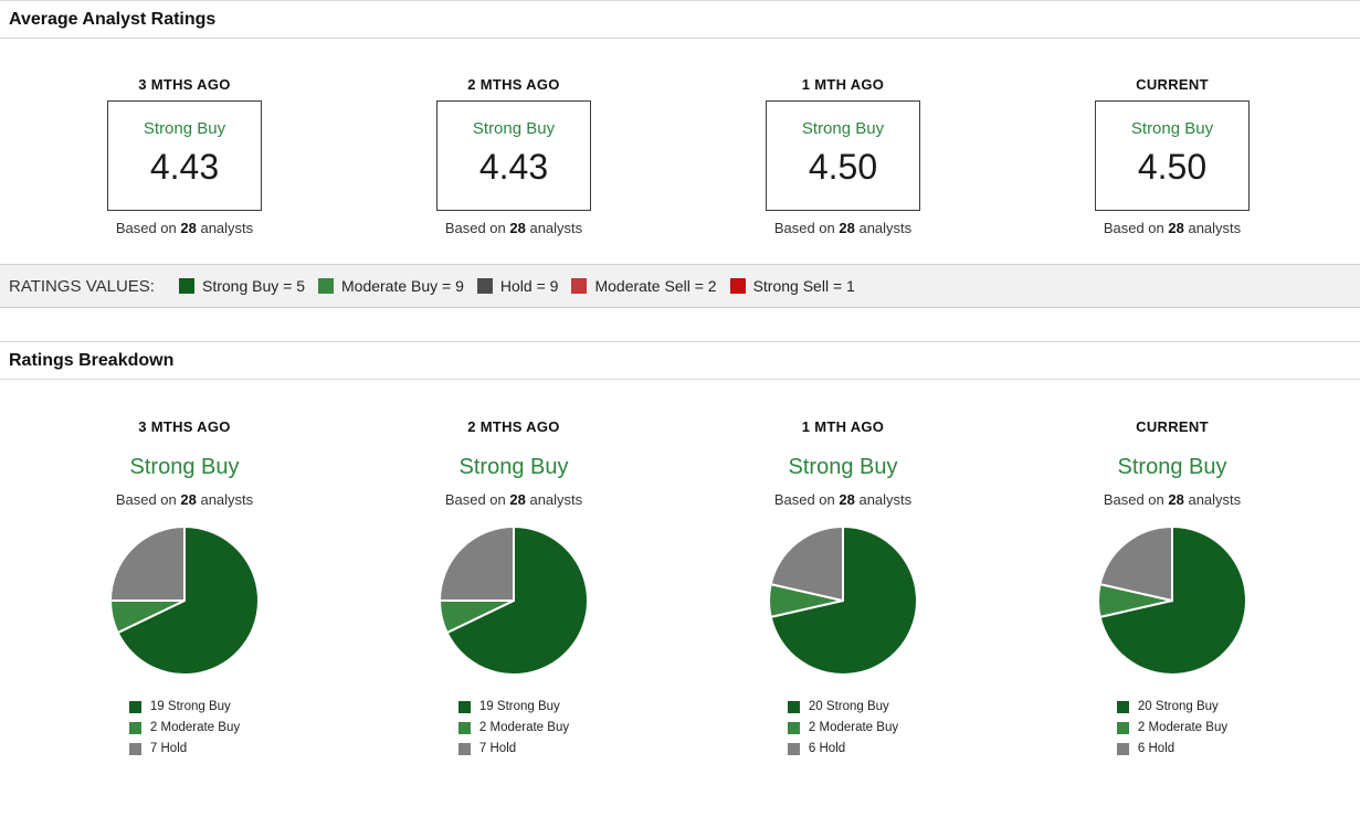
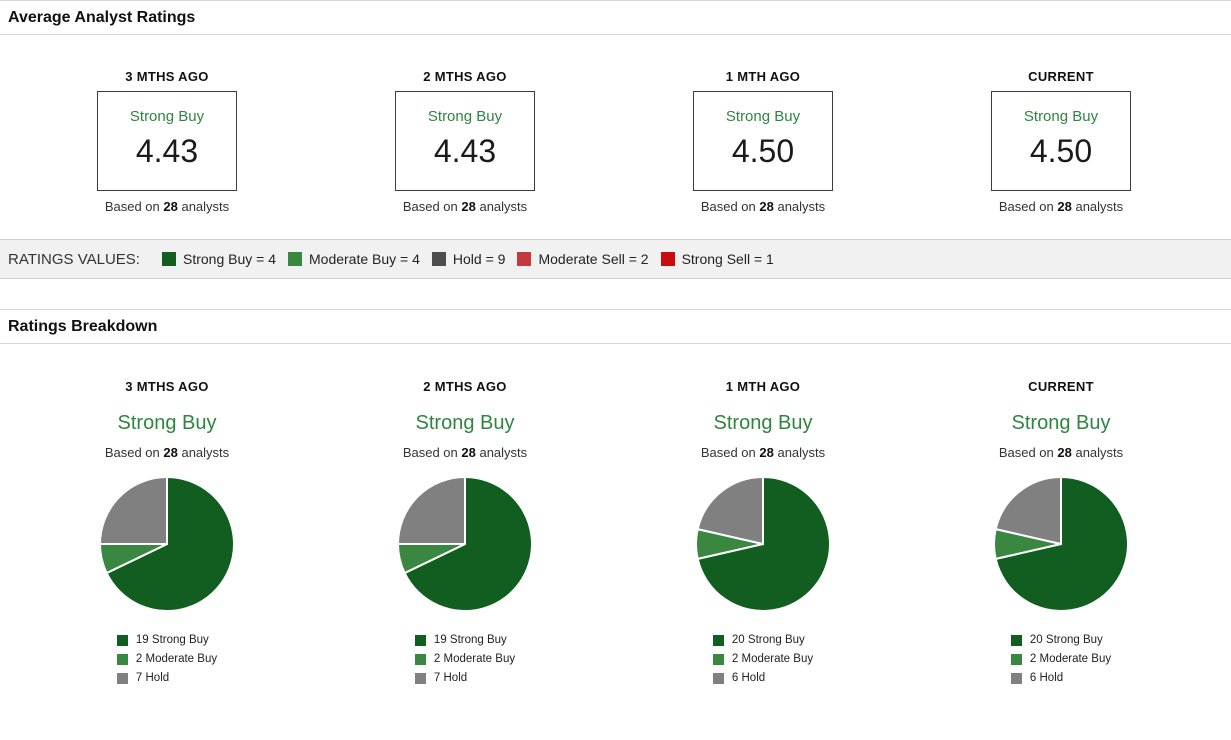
  Average Analyst Ratings
  3 MTHS AGO
  Strong Buy
  4.43
  Based on 28 analysts
  2 MTHS AGO
  Strong Buy
  4.43
  Based on 28 analysts
  1 MTH AGO
  Strong Buy
  4.50
  Based on 28 analysts
  CURRENT
  Strong Buy
  4.50
  Based on 28 analysts
  RATINGS VALUES:
- Strong Buy = 5
+ Strong Buy = 4
- Moderate Buy = 9
+ Moderate Buy = 4
  Hold = 9
  Moderate Sell = 2
  Strong Sell = 1
  Ratings Breakdown
  3 MTHS AGO
  Strong Buy
  Based on 28 analysts
  19 Strong Buy
  2 Moderate Buy
  7 Hold
  2 MTHS AGO
  Strong Buy
  Based on 28 analysts
  19 Strong Buy
  2 Moderate Buy
  7 Hold
  1 MTH AGO
  Strong Buy
  Based on 28 analysts
  20 Strong Buy
  2 Moderate Buy
  6 Hold
  CURRENT
  Strong Buy
  Based on 28 analysts
  20 Strong Buy
  2 Moderate Buy
  6 Hold
